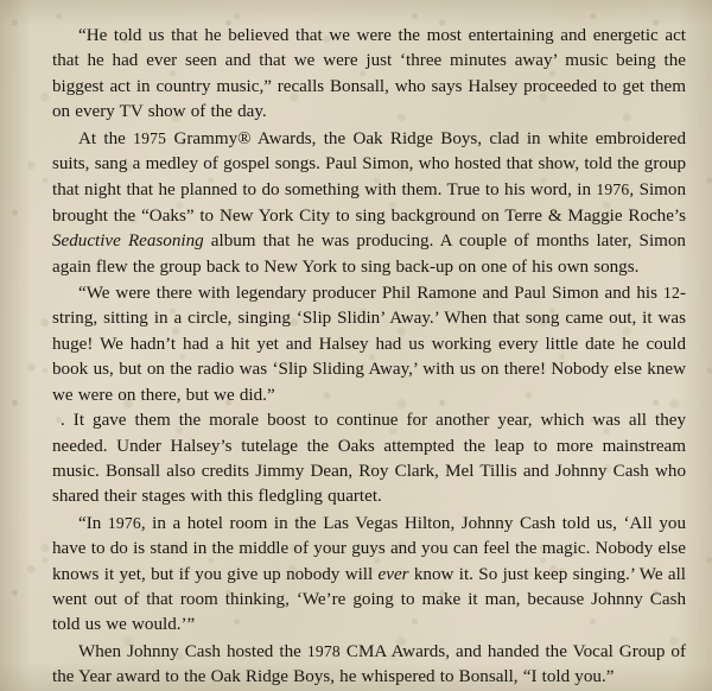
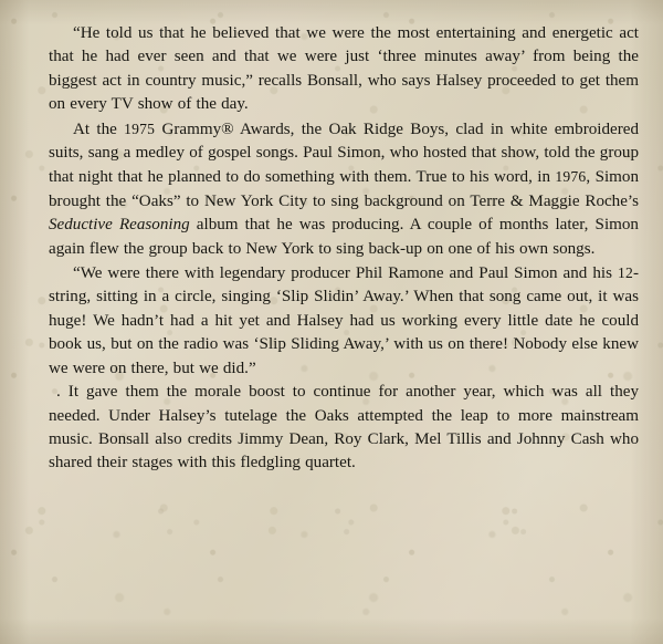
- “He told us that he believed that we were the most entertaining and energetic act that he had ever seen and that we were just ‘three minutes away’ music being the biggest act in country music,” recalls Bonsall, who says Halsey proceeded to get them on every TV show of the day.
+ “He told us that he believed that we were the most entertaining and energetic act that he had ever seen and that we were just ‘three minutes away’ from being the biggest act in country music,” recalls Bonsall, who says Halsey proceeded to get them on every TV show of the day.
  At the 1975 Grammy® Awards, the Oak Ridge Boys, clad in white embroidered suits, sang a medley of gospel songs. Paul Simon, who hosted that show, told the group that night that he planned to do something with them. True to his word, in 1976, Simon brought the “Oaks” to New York City to sing background on Terre & Maggie Roche’s Seductive Reasoning album that he was producing. A couple of months later, Simon again flew the group back to New York to sing back-up on one of his own songs.
  “We were there with legendary producer Phil Ramone and Paul Simon and his 12-string, sitting in a circle, singing ‘Slip Slidin’ Away.’ When that song came out, it was huge! We hadn’t had a hit yet and Halsey had us working every little date he could book us, but on the radio was ‘Slip Sliding Away,’ with us on there! Nobody else knew we were on there, but we did.”
  . It gave them the morale boost to continue for another year, which was all they needed. Under Halsey’s tutelage the Oaks attempted the leap to more mainstream music. Bonsall also credits Jimmy Dean, Roy Clark, Mel Tillis and Johnny Cash who shared their stages with this fledgling quartet.
- “In 1976, in a hotel room in the Las Vegas Hilton, Johnny Cash told us, ‘All you have to do is stand in the middle of your guys and you can feel the magic. Nobody else knows it yet, but if you give up nobody will ever know it. So just keep singing.’ We all went out of that room thinking, ‘We’re going to make it man, because Johnny Cash told us we would.’”
- When Johnny Cash hosted the 1978 CMA Awards, and handed the Vocal Group of the Year award to the Oak Ridge Boys, he whispered to Bonsall, “I told you.”
